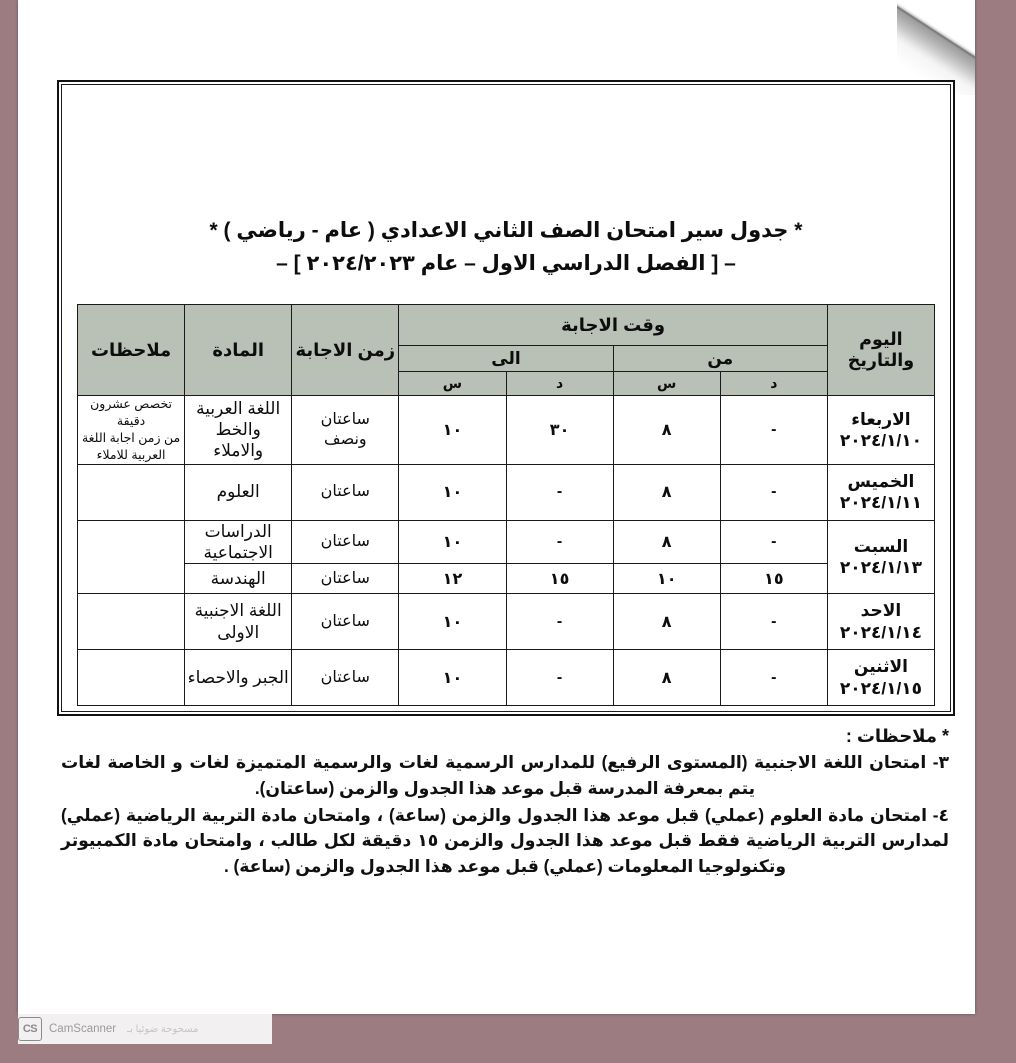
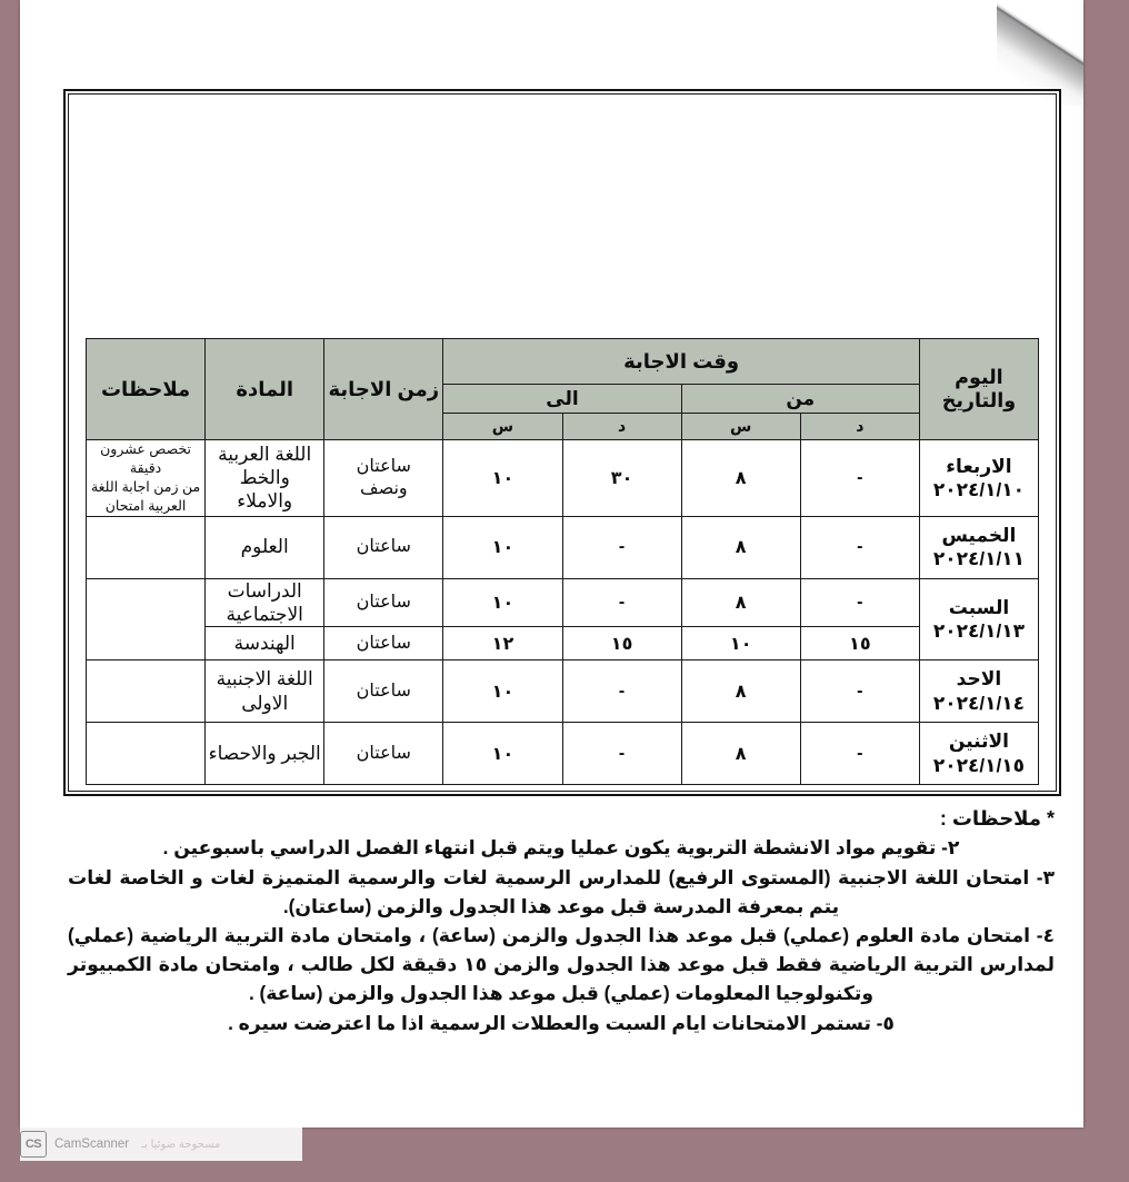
- * جدول سير امتحان الصف الثاني الاعدادي ( عام - رياضي ) *
- – [ الفصل الدراسي الاول – عام ٢٠٢٤/٢٠٢٣ ] –
  اليوم والتاريخ	وقت الاجابة	زمن الاجابة	المادة	ملاحظات
  من	الى
  د	س	د	س
- الاربعاء ٢٠٢٤/١/١٠	-	٨	٣٠	١٠	ساعتان ونصف	اللغة العربية والخط والاملاء	تخصص عشرون دقيقة من زمن اجابة اللغة العربية للاملاء
+ الاربعاء ٢٠٢٤/١/١٠	-	٨	٣٠	١٠	ساعتان ونصف	اللغة العربية والخط والاملاء	تخصص عشرون دقيقة من زمن اجابة اللغة العربية امتحان
  الخميس ٢٠٢٤/١/١١	-	٨	-	١٠	ساعتان	العلوم
  السبت ٢٠٢٤/١/١٣	-	٨	-	١٠	ساعتان	الدراسات الاجتماعية
  ١٥	١٠	١٥	١٢	ساعتان	الهندسة
  الاحد ٢٠٢٤/١/١٤	-	٨	-	١٠	ساعتان	اللغة الاجنبية الاولى
  الاثنين ٢٠٢٤/١/١٥	-	٨	-	١٠	ساعتان	الجبر والاحصاء
  * ملاحظات :
+ ٢- تقويم مواد الانشطة التربوية يكون عمليا ويتم قبل انتهاء الفصل الدراسي باسبوعين .
  ٣- امتحان اللغة الاجنبية (المستوى الرفيع) للمدارس الرسمية لغات والرسمية المتميزة لغات و الخاصة لغات يتم بمعرفة المدرسة قبل موعد هذا الجدول والزمن (ساعتان).
  ٤- امتحان مادة العلوم (عملي) قبل موعد هذا الجدول والزمن (ساعة) ، وامتحان مادة التربية الرياضية (عملي) لمدارس التربية الرياضية فقط قبل موعد هذا الجدول والزمن ١٥ دقيقة لكل طالب ، وامتحان مادة الكمبيوتر وتكنولوجيا المعلومات (عملي) قبل موعد هذا الجدول والزمن (ساعة) .
+ ٥- تستمر الامتحانات ايام السبت والعطلات الرسمية اذا ما اعترضت سيره .
  CS
  CamScanner
  مسحوحة ضوئيا بـ
